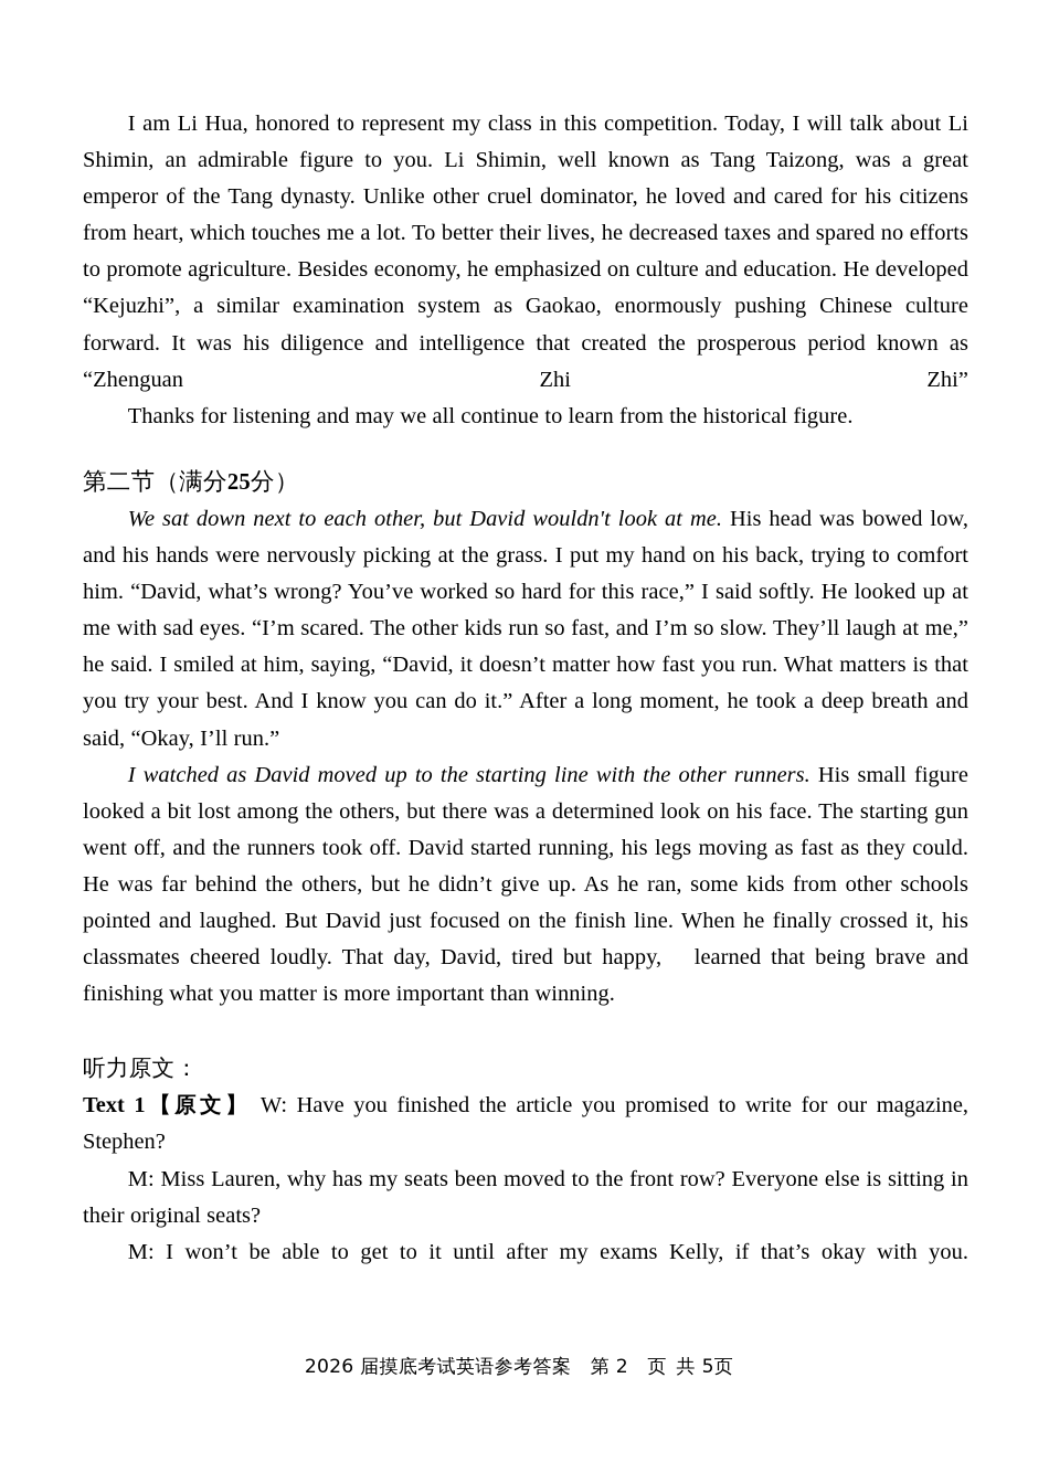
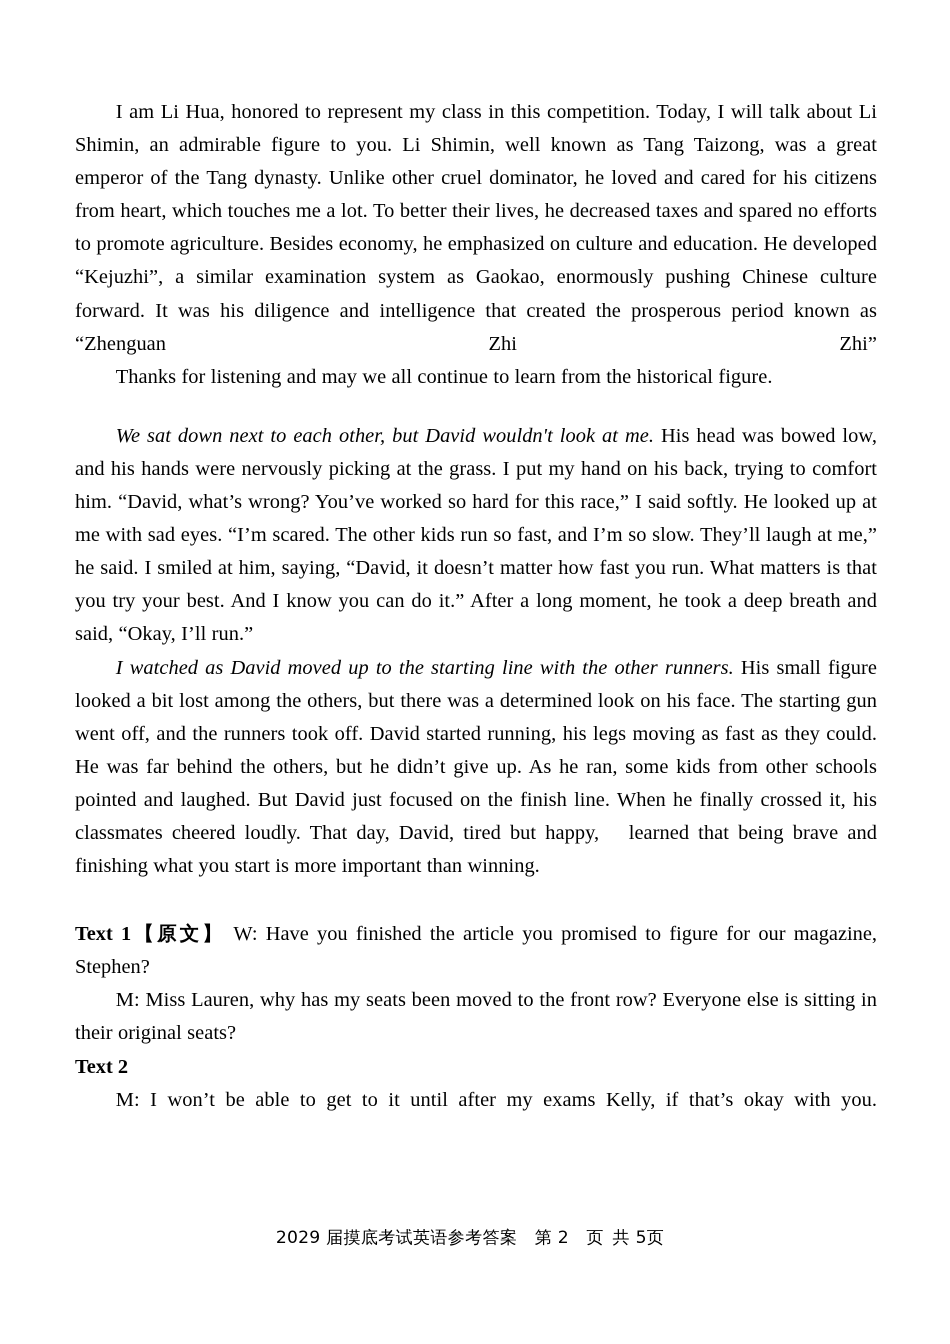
  I am Li Hua, honored to represent my class in this competition. Today, I will talk about Li Shimin, an admirable figure to you. Li Shimin, well known as Tang Taizong, was a great emperor of the Tang dynasty. Unlike other cruel dominator, he loved and cared for his citizens from heart, which touches me a lot. To better their lives, he decreased taxes and spared no efforts to promote agriculture. Besides economy, he emphasized on culture and education. He developed “Kejuzhi”, a similar examination system as Gaokao, enormously pushing Chinese culture forward. It was his diligence and intelligence that created the prosperous period known as “Zhenguan Zhi Zhi”
  Thanks for listening and may we all continue to learn from the historical figure.
- 第二节（满分25分）
  We sat down next to each other, but David wouldn't look at me. His head was bowed low, and his hands were nervously picking at the grass. I put my hand on his back, trying to comfort him. “David, what’s wrong? You’ve worked so hard for this race,” I said softly. He looked up at me with sad eyes. “I’m scared. The other kids run so fast, and I’m so slow. They’ll laugh at me,” he said. I smiled at him, saying, “David, it doesn’t matter how fast you run. What matters is that you try your best. And I know you can do it.” After a long moment, he took a deep breath and said, “Okay, I’ll run.”
- I watched as David moved up to the starting line with the other runners. His small figure looked a bit lost among the others, but there was a determined look on his face. The starting gun went off, and the runners took off. David started running, his legs moving as fast as they could. He was far behind the others, but he didn’t give up. As he ran, some kids from other schools pointed and laughed. But David just focused on the finish line. When he finally crossed it, his classmates cheered loudly. That day, David, tired but happy, learned that being brave and finishing what you matter is more important than winning.
+ I watched as David moved up to the starting line with the other runners. His small figure looked a bit lost among the others, but there was a determined look on his face. The starting gun went off, and the runners took off. David started running, his legs moving as fast as they could. He was far behind the others, but he didn’t give up. As he ran, some kids from other schools pointed and laughed. But David just focused on the finish line. When he finally crossed it, his classmates cheered loudly. That day, David, tired but happy, learned that being brave and finishing what you start is more important than winning.
- 听力原文：
- Text 1【原文】 W: Have you finished the article you promised to write for our magazine, Stephen?
+ Text 1【原文】 W: Have you finished the article you promised to figure for our magazine, Stephen?
  M: Miss Lauren, why has my seats been moved to the front row? Everyone else is sitting in their original seats?
+ Text 2
  M: I won’t be able to get to it until after my exams Kelly, if that’s okay with you.
- 2026 届摸底考试英语参考答案 第 2 页 共 5页
+ 2029 届摸底考试英语参考答案 第 2 页 共 5页
